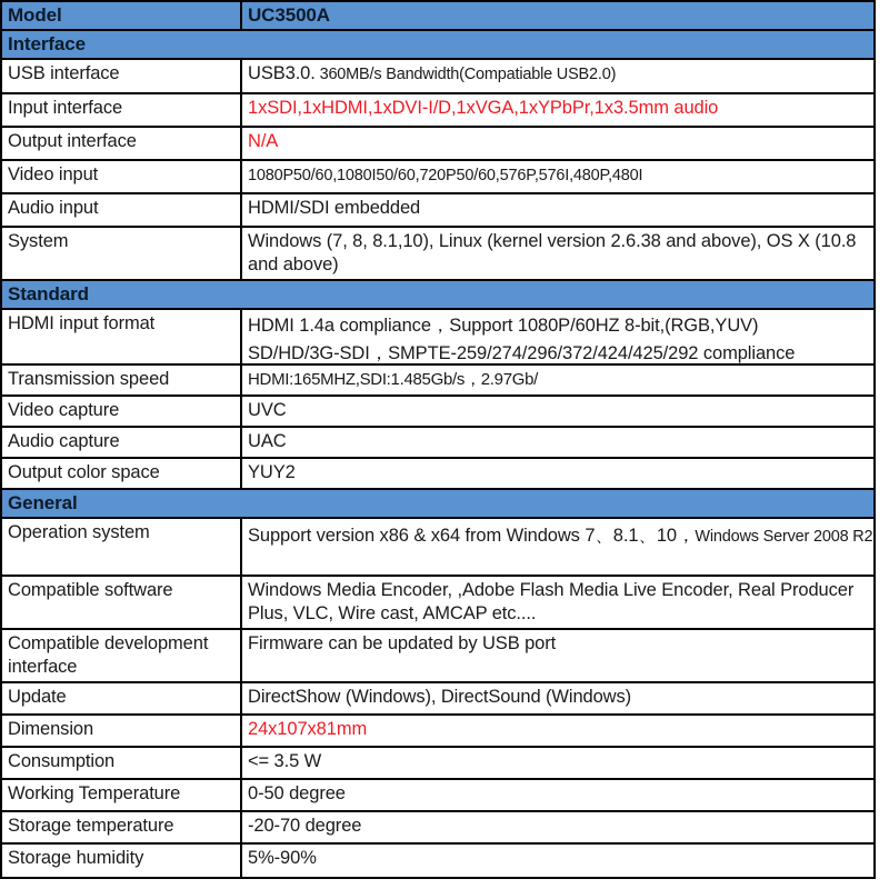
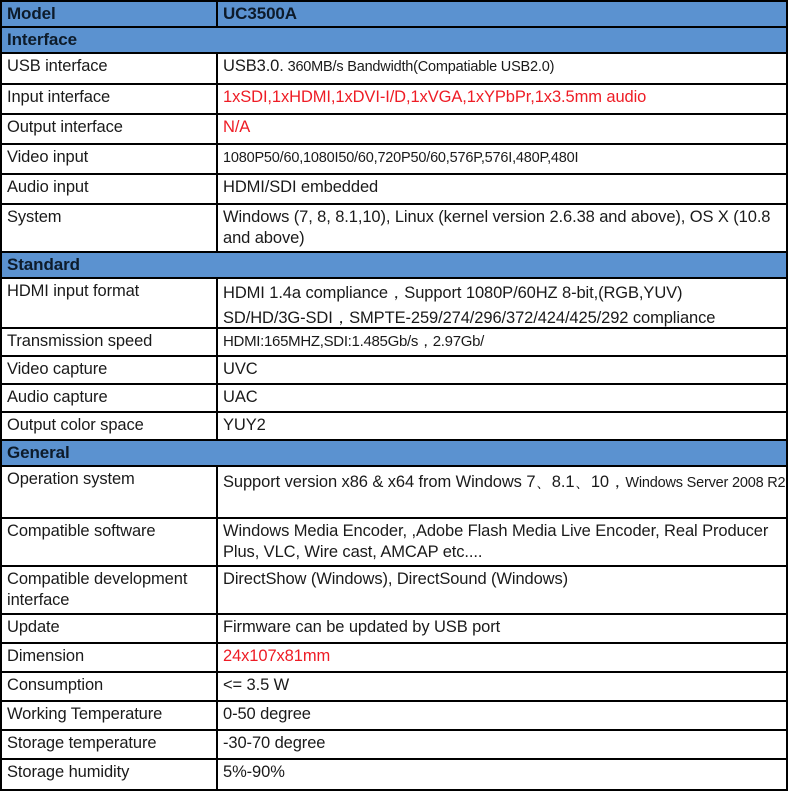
  Model
  UC3500A
  Interface
  USB interface
  USB3.0. 360MB/s Bandwidth(Compatiable USB2.0)
  Input interface
  1xSDI,1xHDMI,1xDVI-I/D,1xVGA,1xYPbPr,1x3.5mm audio
  Output interface
  N/A
  Video input
  1080P50/60,1080I50/60,720P50/60,576P,576I,480P,480I
  Audio input
  HDMI/SDI embedded
  System
  Windows (7, 8, 8.1,10), Linux (kernel version 2.6.38 and above), OS X (10.8 and above)
  Standard
  HDMI input format
  HDMI 1.4a compliance，Support 1080P/60HZ 8-bit,(RGB,YUV)
  SD/HD/3G-SDI，SMPTE-259/274/296/372/424/425/292 compliance
  Transmission speed
  HDMI:165MHZ,SDI:1.485Gb/s，2.97Gb/
  Video capture
  UVC
  Audio capture
  UAC
  Output color space
  YUY2
  General
  Operation system
  Support version x86 & x64 from Windows 7、8.1、10，Windows Server 2008 R2
  Compatible software
  Windows Media Encoder, ,Adobe Flash Media Live Encoder, Real Producer Plus, VLC, Wire cast, AMCAP etc....
  Compatible development interface
- Firmware can be updated by USB port
+ DirectShow (Windows), DirectSound (Windows)
  Update
- DirectShow (Windows), DirectSound (Windows)
+ Firmware can be updated by USB port
  Dimension
  24x107x81mm
  Consumption
  <= 3.5 W
  Working Temperature
  0-50 degree
  Storage temperature
- -20-70 degree
+ -30-70 degree
  Storage humidity
  5%-90%
